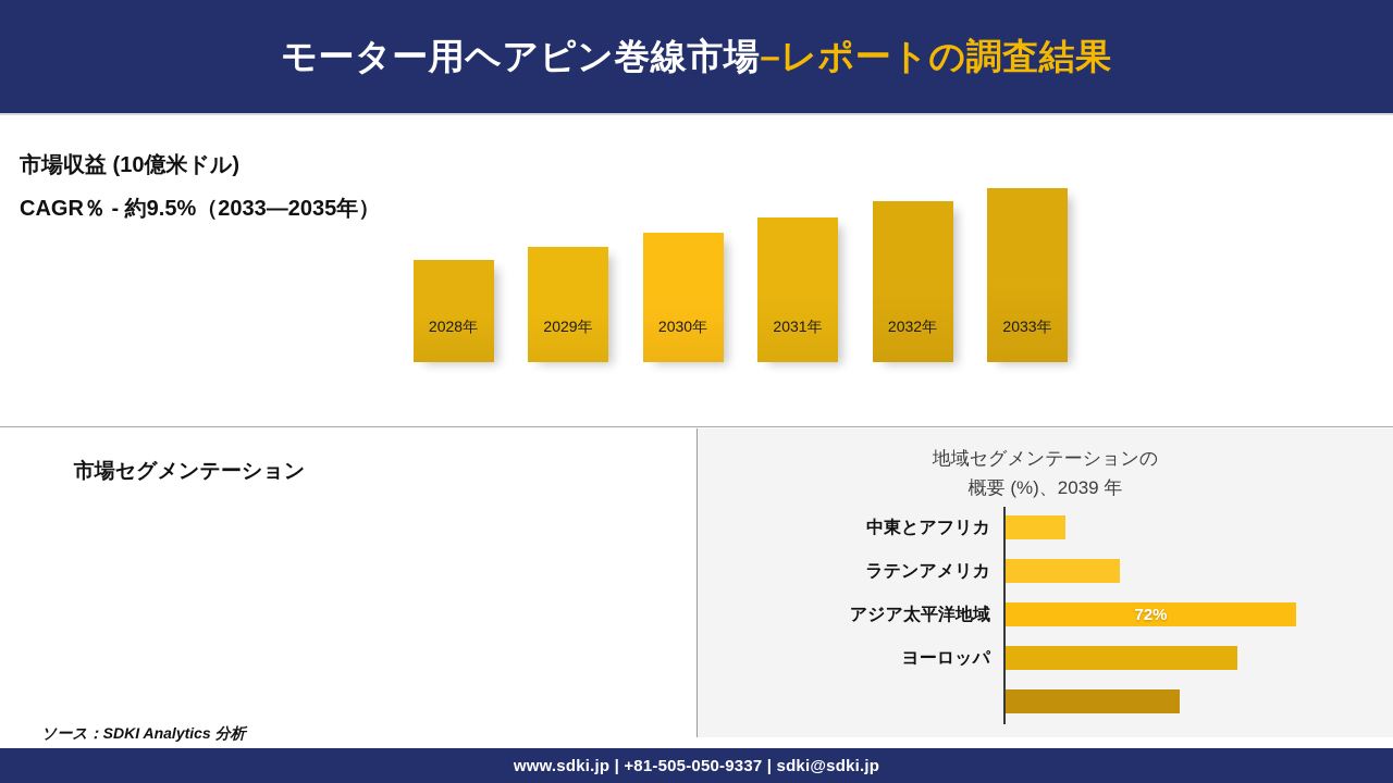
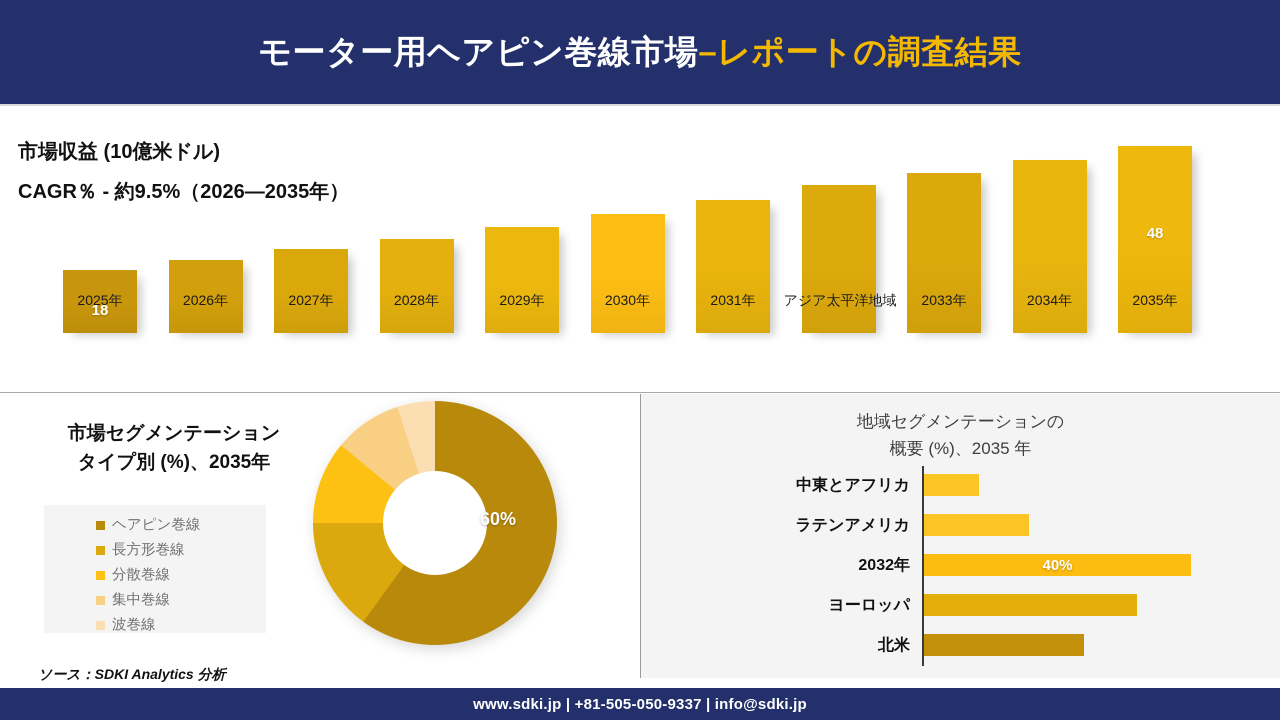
  モーター用ヘアピン巻線市場–レポートの調査結果
  市場収益 (10億米ドル)
- CAGR％ - 約9.5%（2033―2035年）
+ CAGR％ - 約9.5%（2026―2035年）
+ 18
+ 2025年
+ 2026年
+ 2027年
  2028年
  2029年
  2030年
  2031年
- 2032年
+ アジア太平洋地域
  2033年
+ 2034年
+ 48
+ 2035年
  市場セグメンテーション
+ タイプ別 (%)、2035年
+ ヘアピン巻線
+ 長方形巻線
+ 分散巻線
+ 集中巻線
+ 波巻線
+ 60%
  ソース：SDKI Analytics 分析
  地域セグメンテーションの
- 概要 (%)、2039 年
+ 概要 (%)、2035 年
  中東とアフリカ
  ラテンアメリカ
- アジア太平洋地域
+ 2032年
- 72%
+ 40%
  ヨーロッパ
+ 北米
- www.sdki.jp | +81-505-050-9337 | sdki@sdki.jp
+ www.sdki.jp | +81-505-050-9337 | info@sdki.jp
